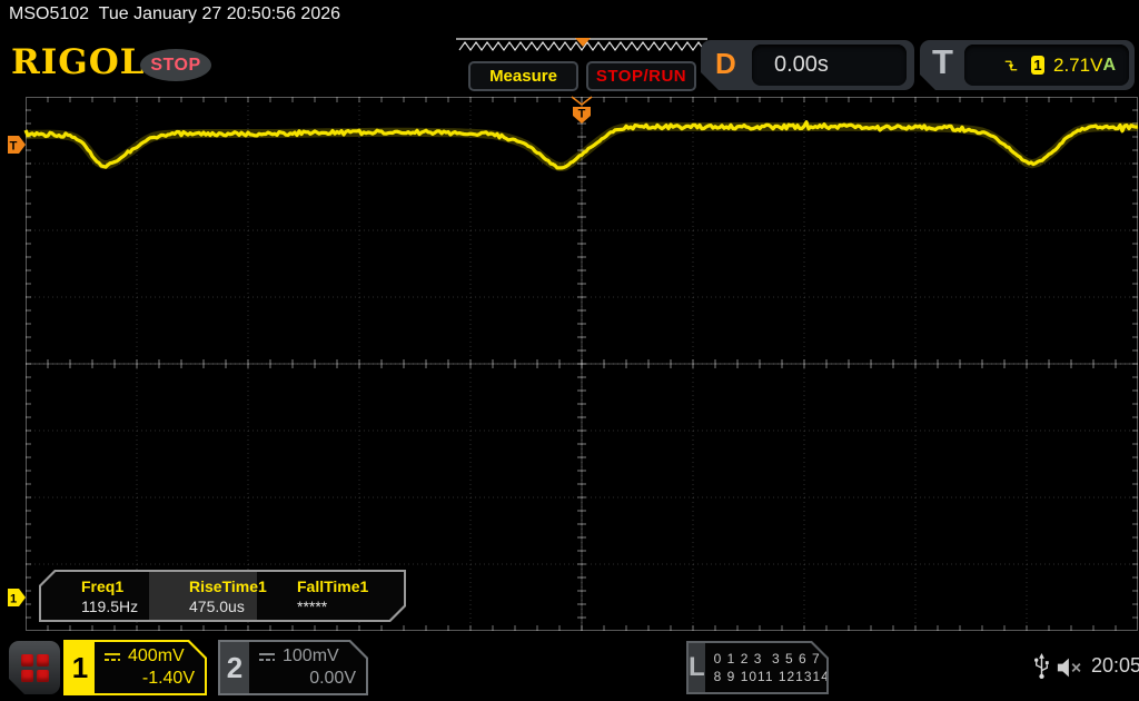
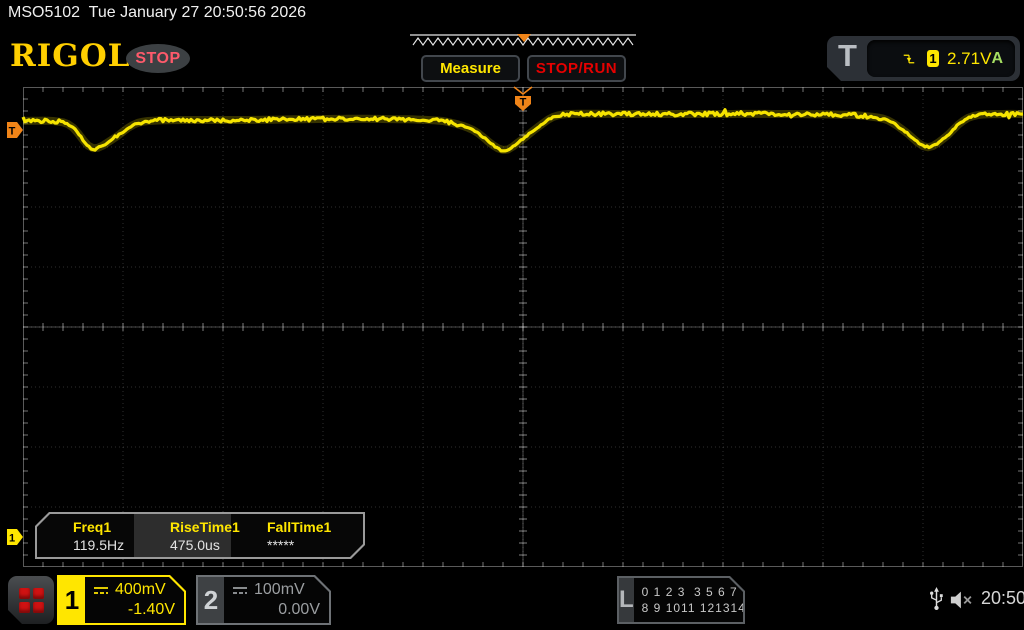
  MSO5102 Tue January 27 20:50:56 2026
  RIGOL
  STOP
  Measure
  STOP/RUN
- D
- 0.00s
  T
  1
  2.71V
  A
  T
  T
  1
  Freq1
  119.5Hz
  RiseTime
  475.0us
  FallTime1
  *****
  1
  400mV
  -1.40V
  2
  100mV
  0.00V
  L
  0 1 2 3 3 5 6 7
  8 9 1011 121314
- 20:05
+ 20:50
